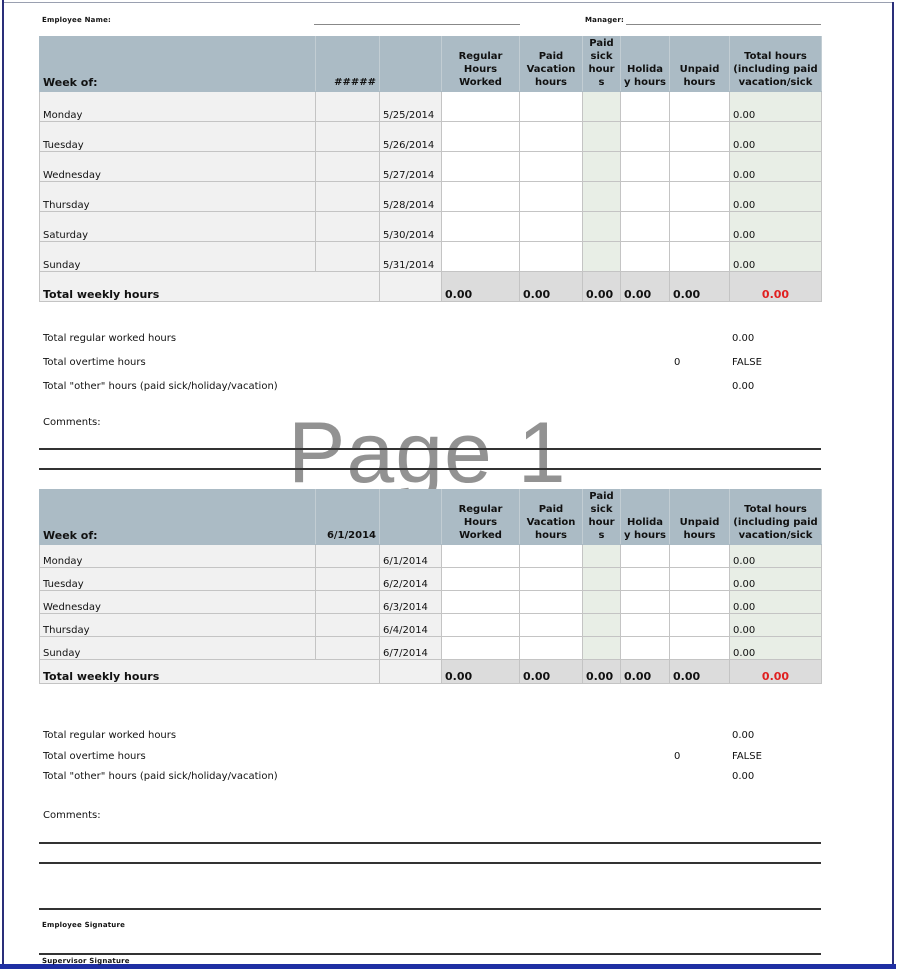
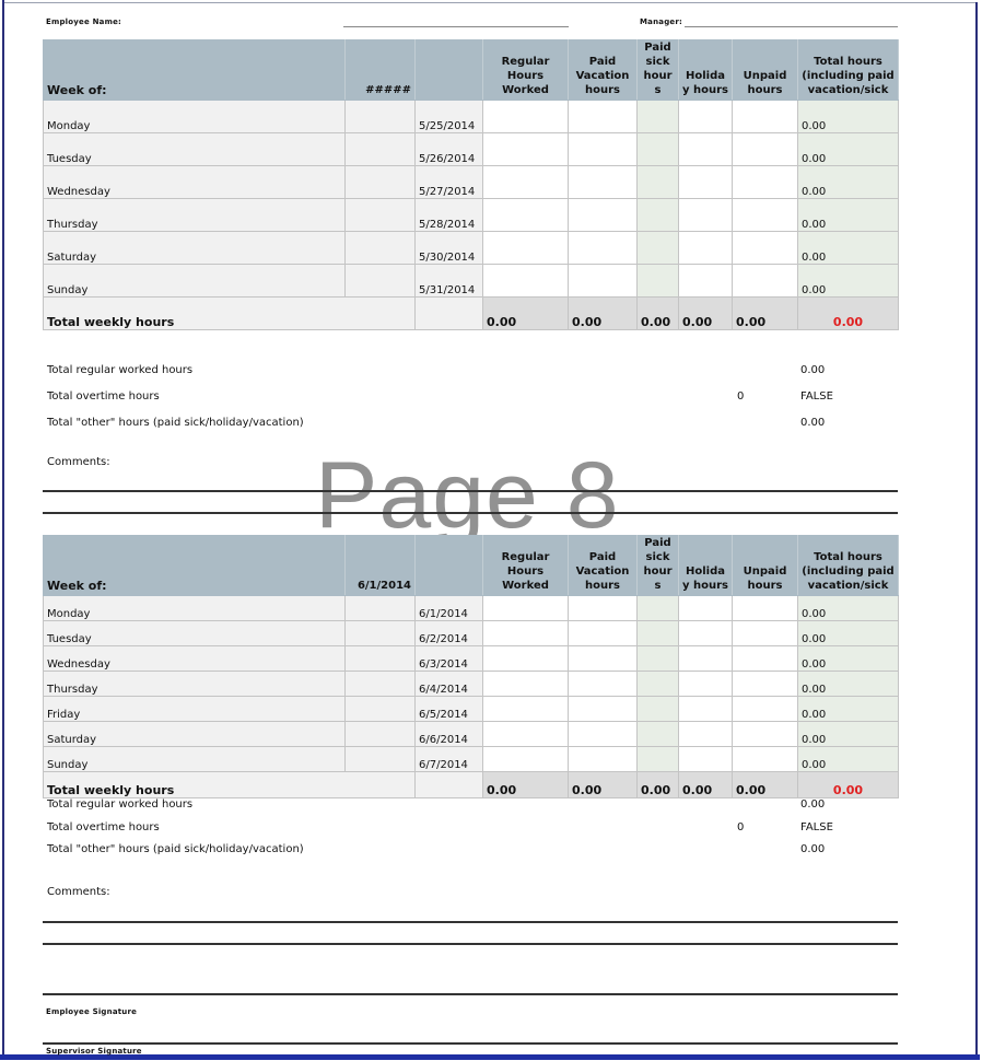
  Employee Name:
  Manager:
  Week of:	#####		Regular Hours Worked	Paid Vacation hours	Paid sick hour s	Holida y hours	Unpaid hours	Total hours (including paid vacation/sick
  Monday		5/25/2014						0.00
  Tuesday		5/26/2014						0.00
  Wednesday		5/27/2014						0.00
  Thursday		5/28/2014						0.00
  Saturday		5/30/2014						0.00
  Sunday		5/31/2014						0.00
  Total weekly hours		0.00	0.00	0.00	0.00	0.00	0.00
  Total regular worked hours
  0.00
  Total overtime hours
  0
  FALSE
  Total "other" hours (paid sick/holiday/vacation)
  0.00
  Comments:
- Page 1
+ Page 8
  Week of:	6/1/2014		Regular Hours Worked	Paid Vacation hours	Paid sick hour s	Holida y hours	Unpaid hours	Total hours (including paid vacation/sick
  Monday		6/1/2014						0.00
  Tuesday		6/2/2014						0.00
  Wednesday		6/3/2014						0.00
  Thursday		6/4/2014						0.00
+ Friday		6/5/2014						0.00
+ Saturday		6/6/2014						0.00
  Sunday		6/7/2014						0.00
  Total weekly hours		0.00	0.00	0.00	0.00	0.00	0.00
  Total regular worked hours
  0.00
  Total overtime hours
  0
  FALSE
  Total "other" hours (paid sick/holiday/vacation)
  0.00
  Comments:
  Employee Signature
  Supervisor Signature
